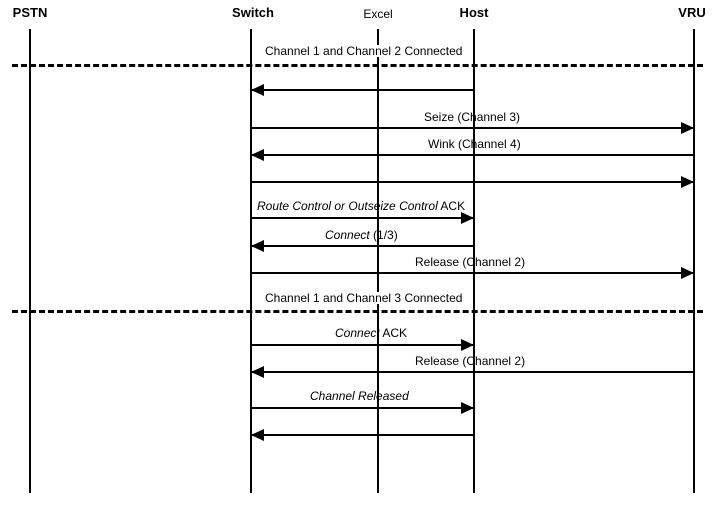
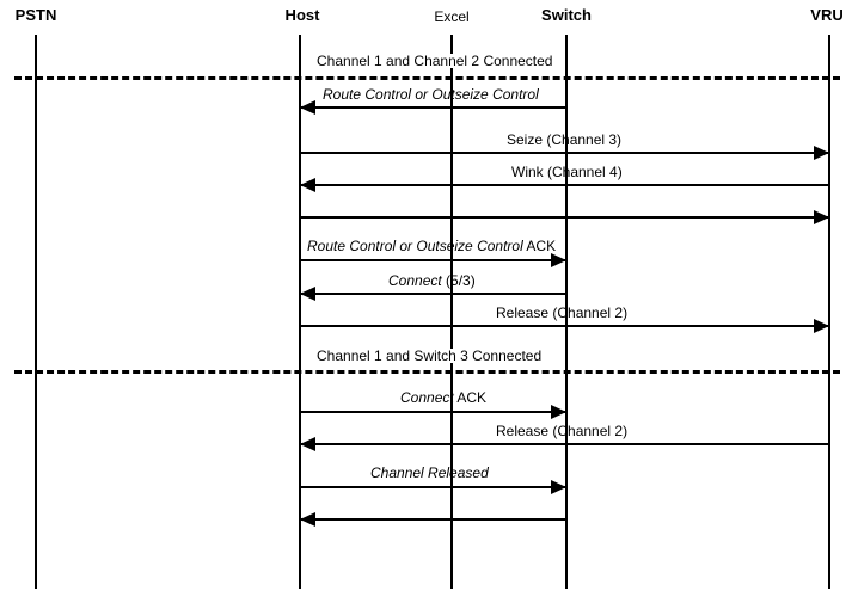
  PSTN
- Switch
+ Host
  Excel
- Host
+ Switch
  VRU
+ Route Control or Outseize Control
  Seize (Channel 3)
  Wink (Channel 4)
  Route Control or Outseize Control ACK
- Connect (1/3)
+ Connect (5/3)
  Release (Channel 2)
  Connect ACK
  Release (Channel 2)
  Channel Released
  Channel 1 and Channel 2 Connected
- Channel 1 and Channel 3 Connected
+ Channel 1 and Switch 3 Connected
